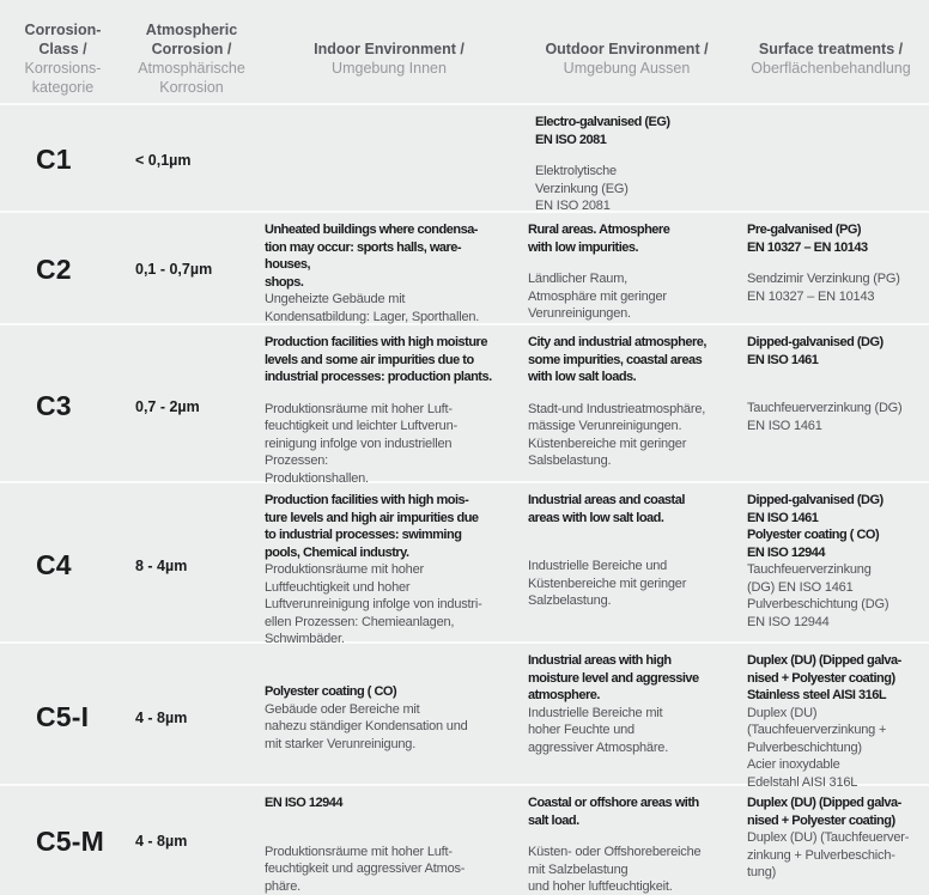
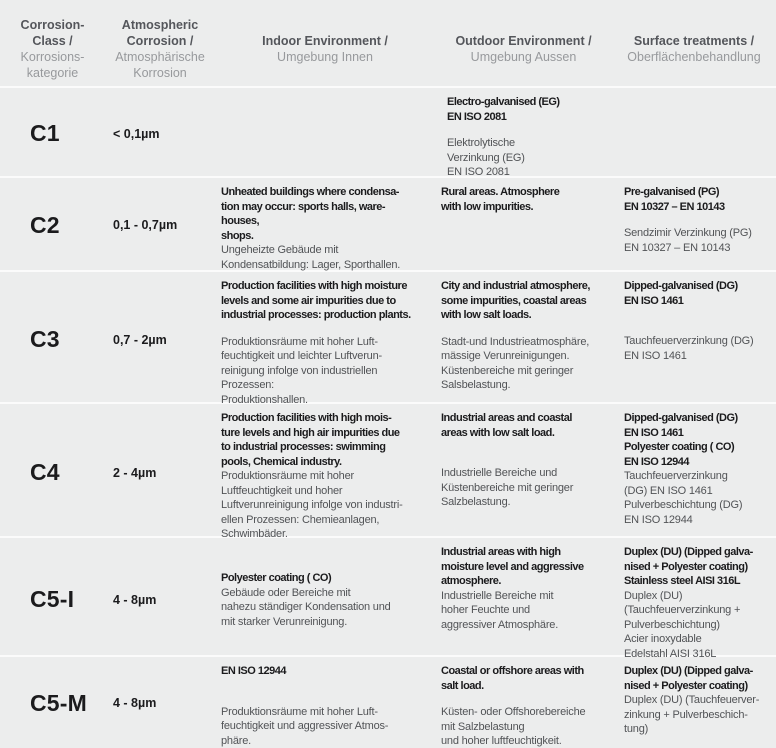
  Corrosion-
  Class /
  Korrosions-
  kategorie
  Atmospheric
  Corrosion /
  Atmosphärische
  Korrosion
  Indoor Environment /
  Umgebung Innen
  Outdoor Environment /
  Umgebung Aussen
  Surface treatments /
  Oberflächenbehandlung
  C1
  < 0,1µm
  Electro-galvanised (EG)
  EN ISO 2081
  Elektrolytische
  Verzinkung (EG)
  EN ISO 2081
  C2
  0,1 - 0,7µm
  Unheated buildings where condensa-
  tion may occur: sports halls, ware-
  houses,
  shops.
  Ungeheizte Gebäude mit
  Kondensatbildung: Lager, Sporthallen.
  Rural areas. Atmosphere
  with low impurities.
- Ländlicher Raum,
- Atmosphäre mit geringer
- Verunreinigungen.
  Pre-galvanised (PG)
  EN 10327 – EN 10143
  Sendzimir Verzinkung (PG)
  EN 10327 – EN 10143
  C3
  0,7 - 2µm
  Production facilities with high moisture
  levels and some air impurities due to
  industrial processes: production plants.
  Produktionsräume mit hoher Luft-
  feuchtigkeit und leichter Luftverun-
  reinigung infolge von industriellen
  Prozessen:
  Produktionshallen.
  City and industrial atmosphere,
  some impurities, coastal areas
  with low salt loads.
  Stadt-und Industrieatmosphäre,
  mässige Verunreinigungen.
  Küstenbereiche mit geringer
  Salsbelastung.
  Dipped-galvanised (DG)
  EN ISO 1461
  Tauchfeuerverzinkung (DG)
  EN ISO 1461
  C4
- 8 - 4µm
+ 2 - 4µm
  Production facilities with high mois-
  ture levels and high air impurities due
  to industrial processes: swimming
  pools, Chemical industry.
  Produktionsräume mit hoher
  Luftfeuchtigkeit und hoher
  Luftverunreinigung infolge von industri-
  ellen Prozessen: Chemieanlagen,
  Schwimbäder.
  Industrial areas and coastal
  areas with low salt load.
  Industrielle Bereiche und
  Küstenbereiche mit geringer
  Salzbelastung.
  Dipped-galvanised (DG)
  EN ISO 1461
  Polyester coating ( CO)
  EN ISO 12944
  Tauchfeuerverzinkung
  (DG) EN ISO 1461
  Pulverbeschichtung (DG)
  EN ISO 12944
  C5-I
  4 - 8µm
  Polyester coating ( CO)
  Gebäude oder Bereiche mit
  nahezu ständiger Kondensation und
  mit starker Verunreinigung.
  Industrial areas with high
  moisture level and aggressive
  atmosphere.
  Industrielle Bereiche mit
  hoher Feuchte und
  aggressiver Atmosphäre.
  Duplex (DU) (Dipped galva-
  nised + Polyester coating)
  Stainless steel AISI 316L
  Duplex (DU)
  (Tauchfeuerverzinkung +
  Pulverbeschichtung)
  Acier inoxydable
  Edelstahl AISI 316L
  C5-M
  4 - 8µm
  EN ISO 12944
  Produktionsräume mit hoher Luft-
  feuchtigkeit und aggressiver Atmos-
  phäre.
  Coastal or offshore areas with
  salt load.
  Küsten- oder Offshorebereiche
  mit Salzbelastung
  und hoher luftfeuchtigkeit.
  Duplex (DU) (Dipped galva-
  nised + Polyester coating)
  Duplex (DU) (Tauchfeuerver-
  zinkung + Pulverbeschich-
  tung)
